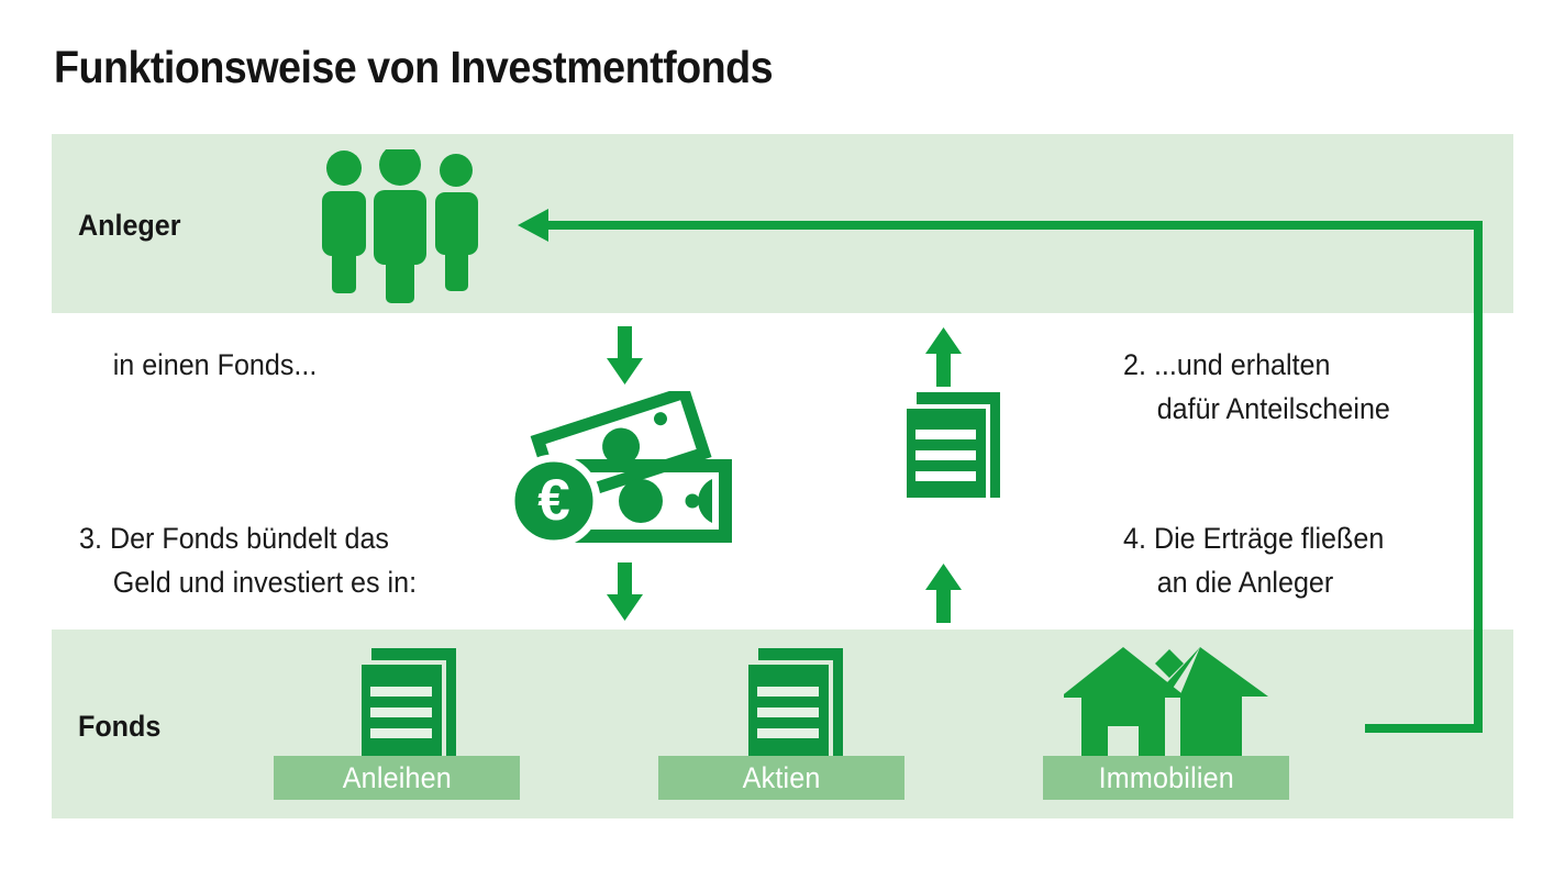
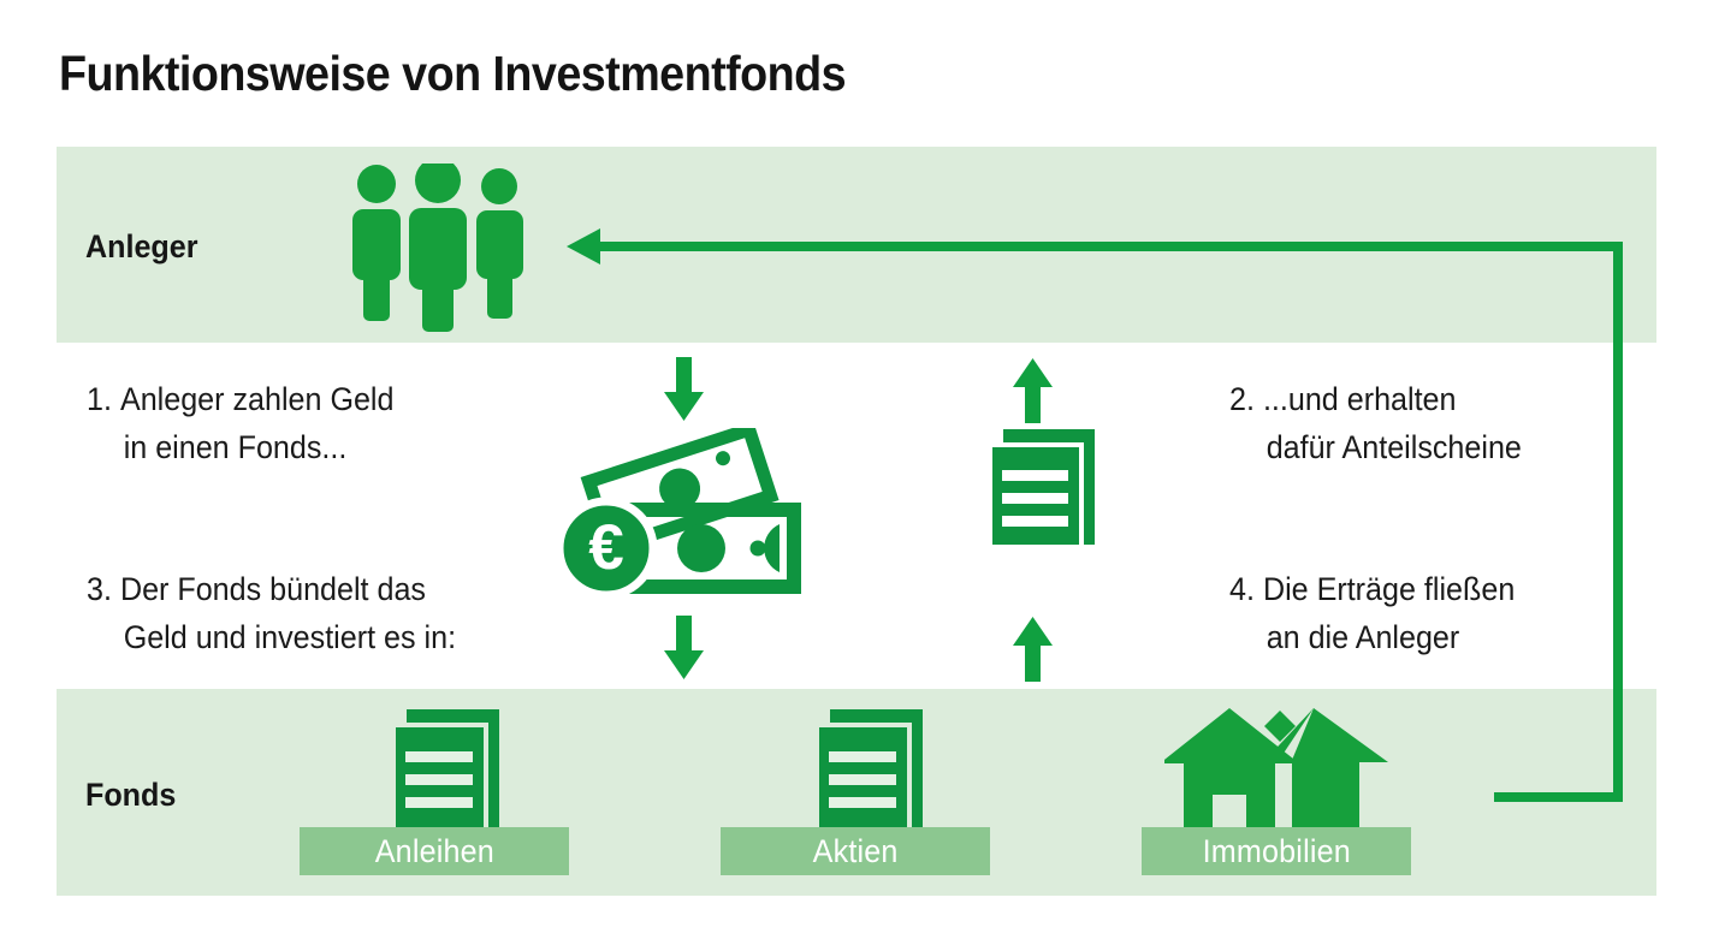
  Funktionsweise von Investmentfonds
  Anleger
  Fonds
  €
  Anleihen
  Aktien
  Immobilien
+ 1. Anleger zahlen Geld
  in einen Fonds...
  3. Der Fonds bündelt das
  Geld und investiert es in:
  2. ...und erhalten
  dafür Anteilscheine
  4. Die Erträge fließen
  an die Anleger
